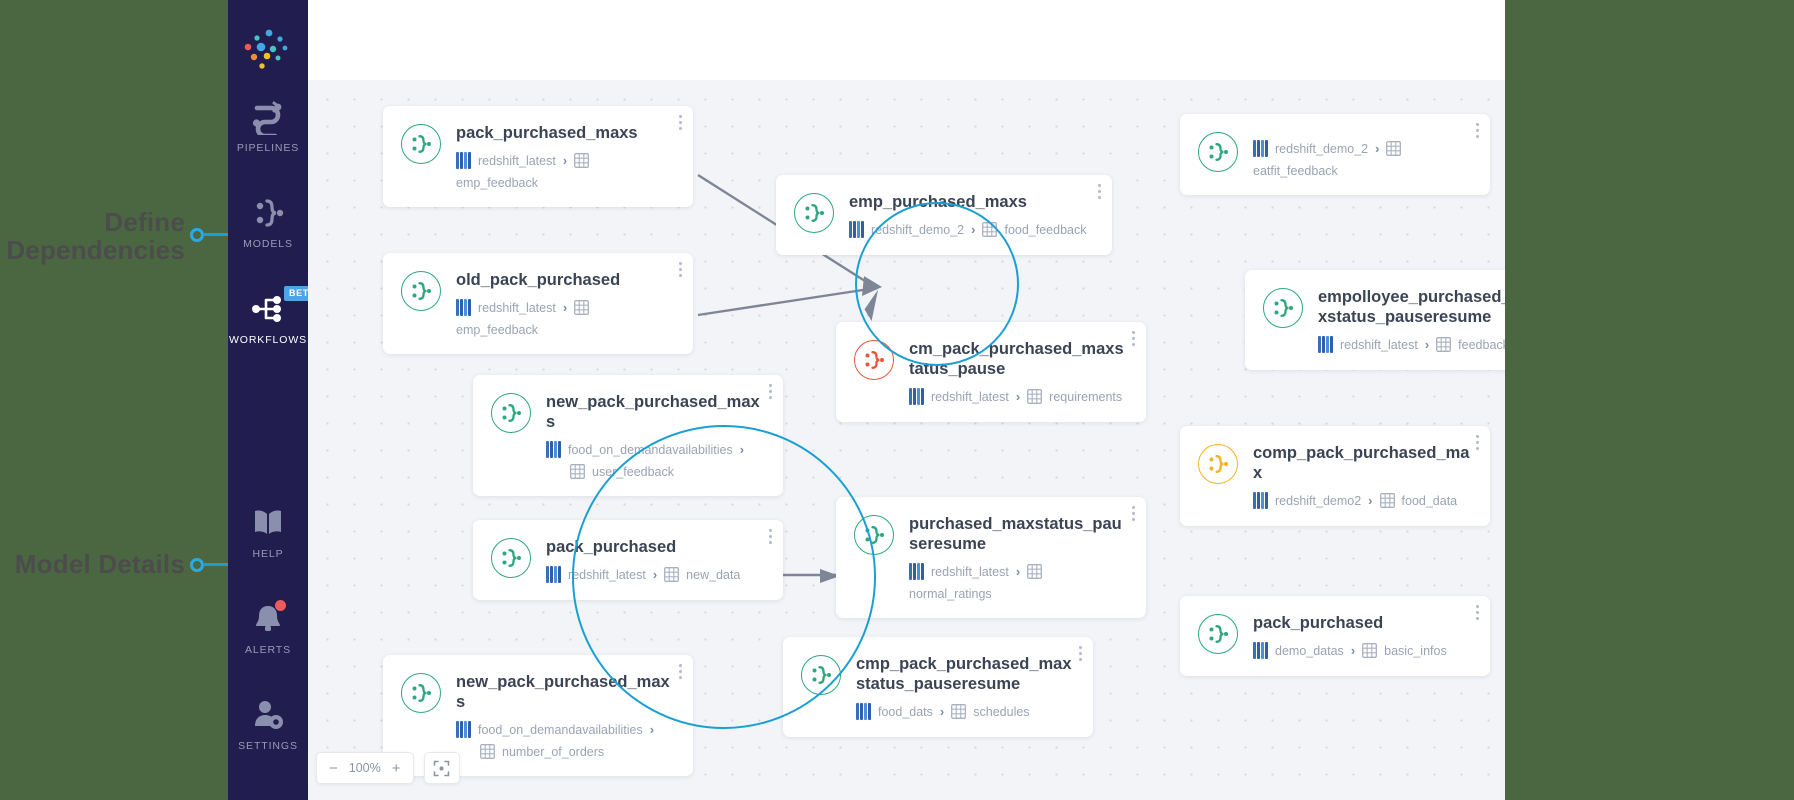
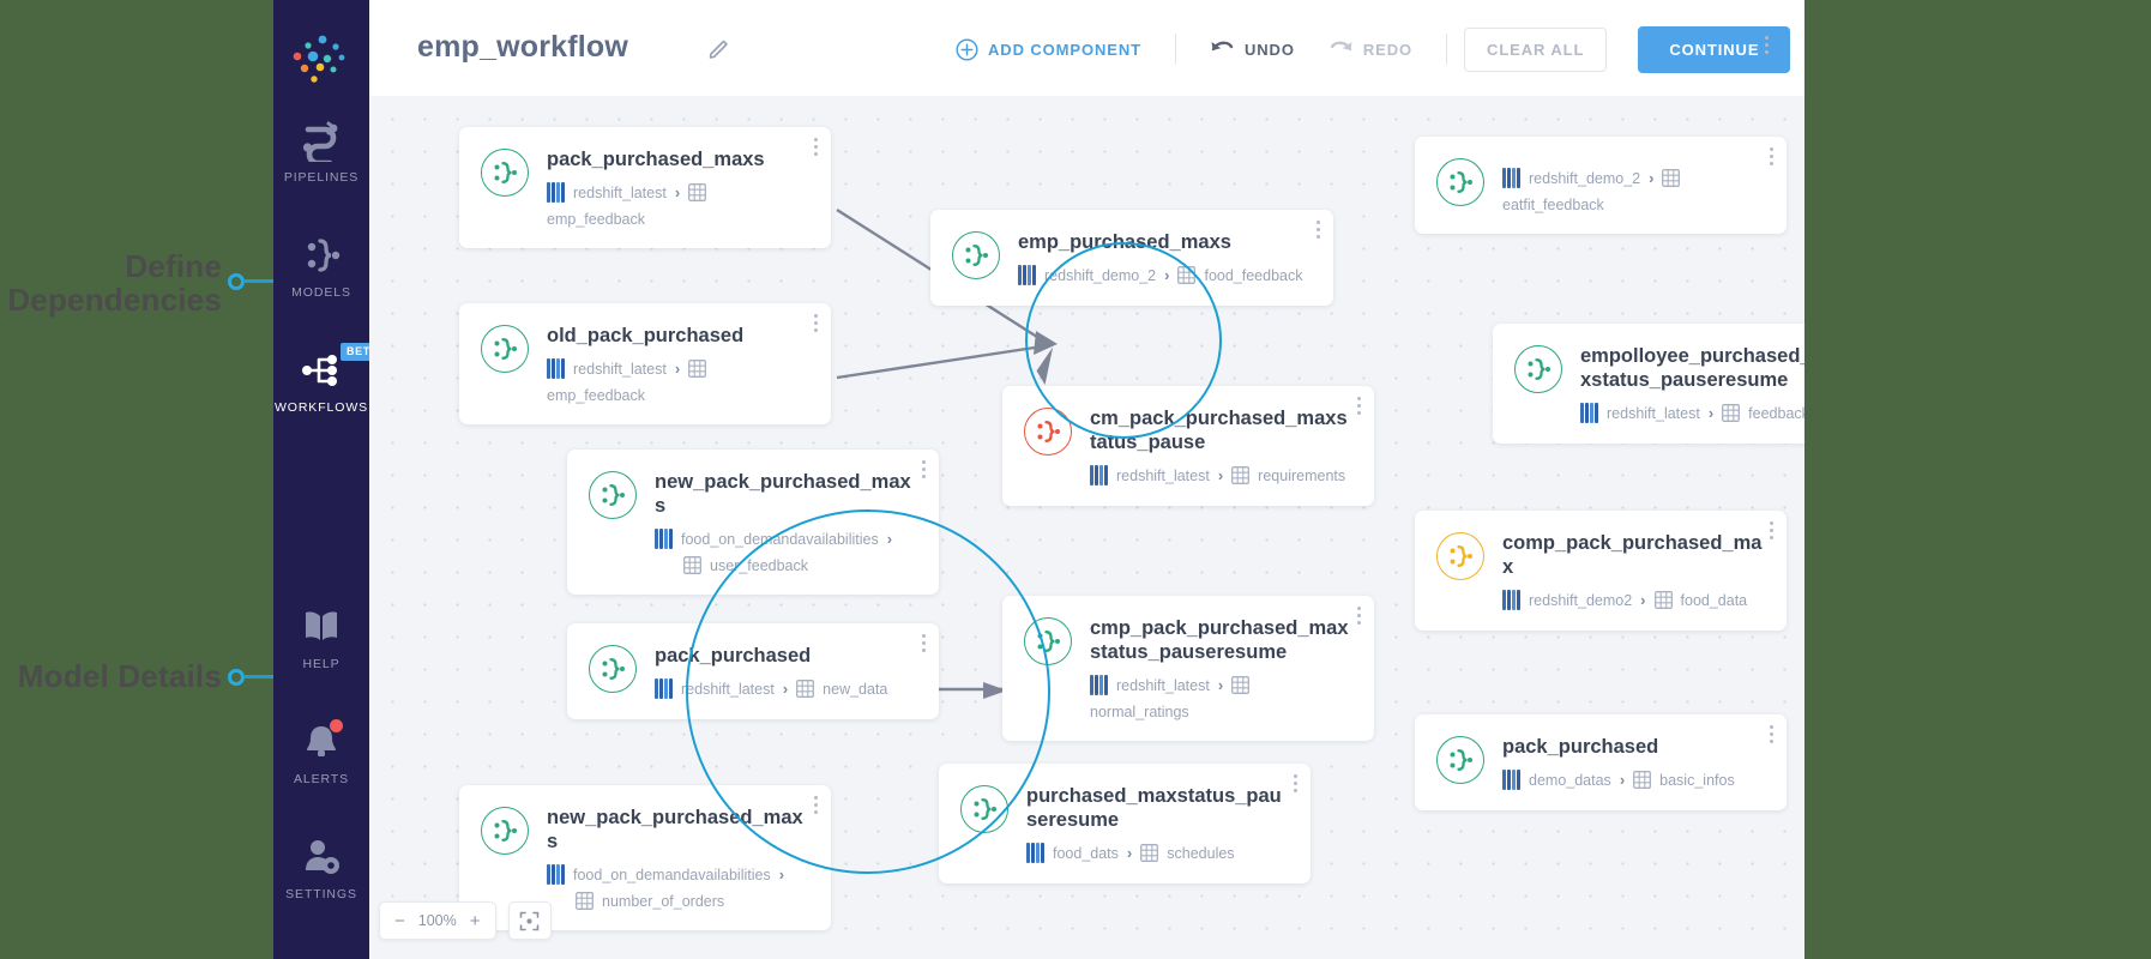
  Define
  Dependencies
  Model Details
  PIPELINES
  MODELS
  BET
  WORKFLOWS
  HELP
  ALERTS
  SETTINGS
+ emp_workflow
+ ADD COMPONENT
+ UNDO
+ REDO
+ CLEAR ALL
+ CONTINUE
  pack_purchased_maxs
  redshift_latest
  ›
  emp_feedback
  emp_purchased_maxs
  redshift_demo_2
  ›
  food_feedback
  old_pack_purchased
  redshift_latest
  ›
  emp_feedback
  new_pack_purchased_maxs
  food_on_demandavailabilities
  ›
  user_feedback
  cm_pack_purchased_maxstatus_pause
  redshift_latest
  ›
  requirements
  pack_purchased
  redshift_latest
  ›
  new_data
- purchased_maxstatus_pauseresume
+ cmp_pack_purchased_maxstatus_pauseresume
  redshift_latest
  ›
  normal_ratings
  new_pack_purchased_maxs
  food_on_demandavailabilities
  ›
  number_of_orders
- cmp_pack_purchased_maxstatus_pauseresume
+ purchased_maxstatus_pauseresume
  food_dats
  ›
  schedules
  redshift_demo_2
  ›
  eatfit_feedback
  empolloyee_purchasedxstatus_pauseresume
  redshift_latest
  ›
  feedbac
  comp_pack_purchased_max
  redshift_demo2
  ›
  food_data
  pack_purchased
  demo_datas
  ›
  basic_infos
  −
  100%
  +
